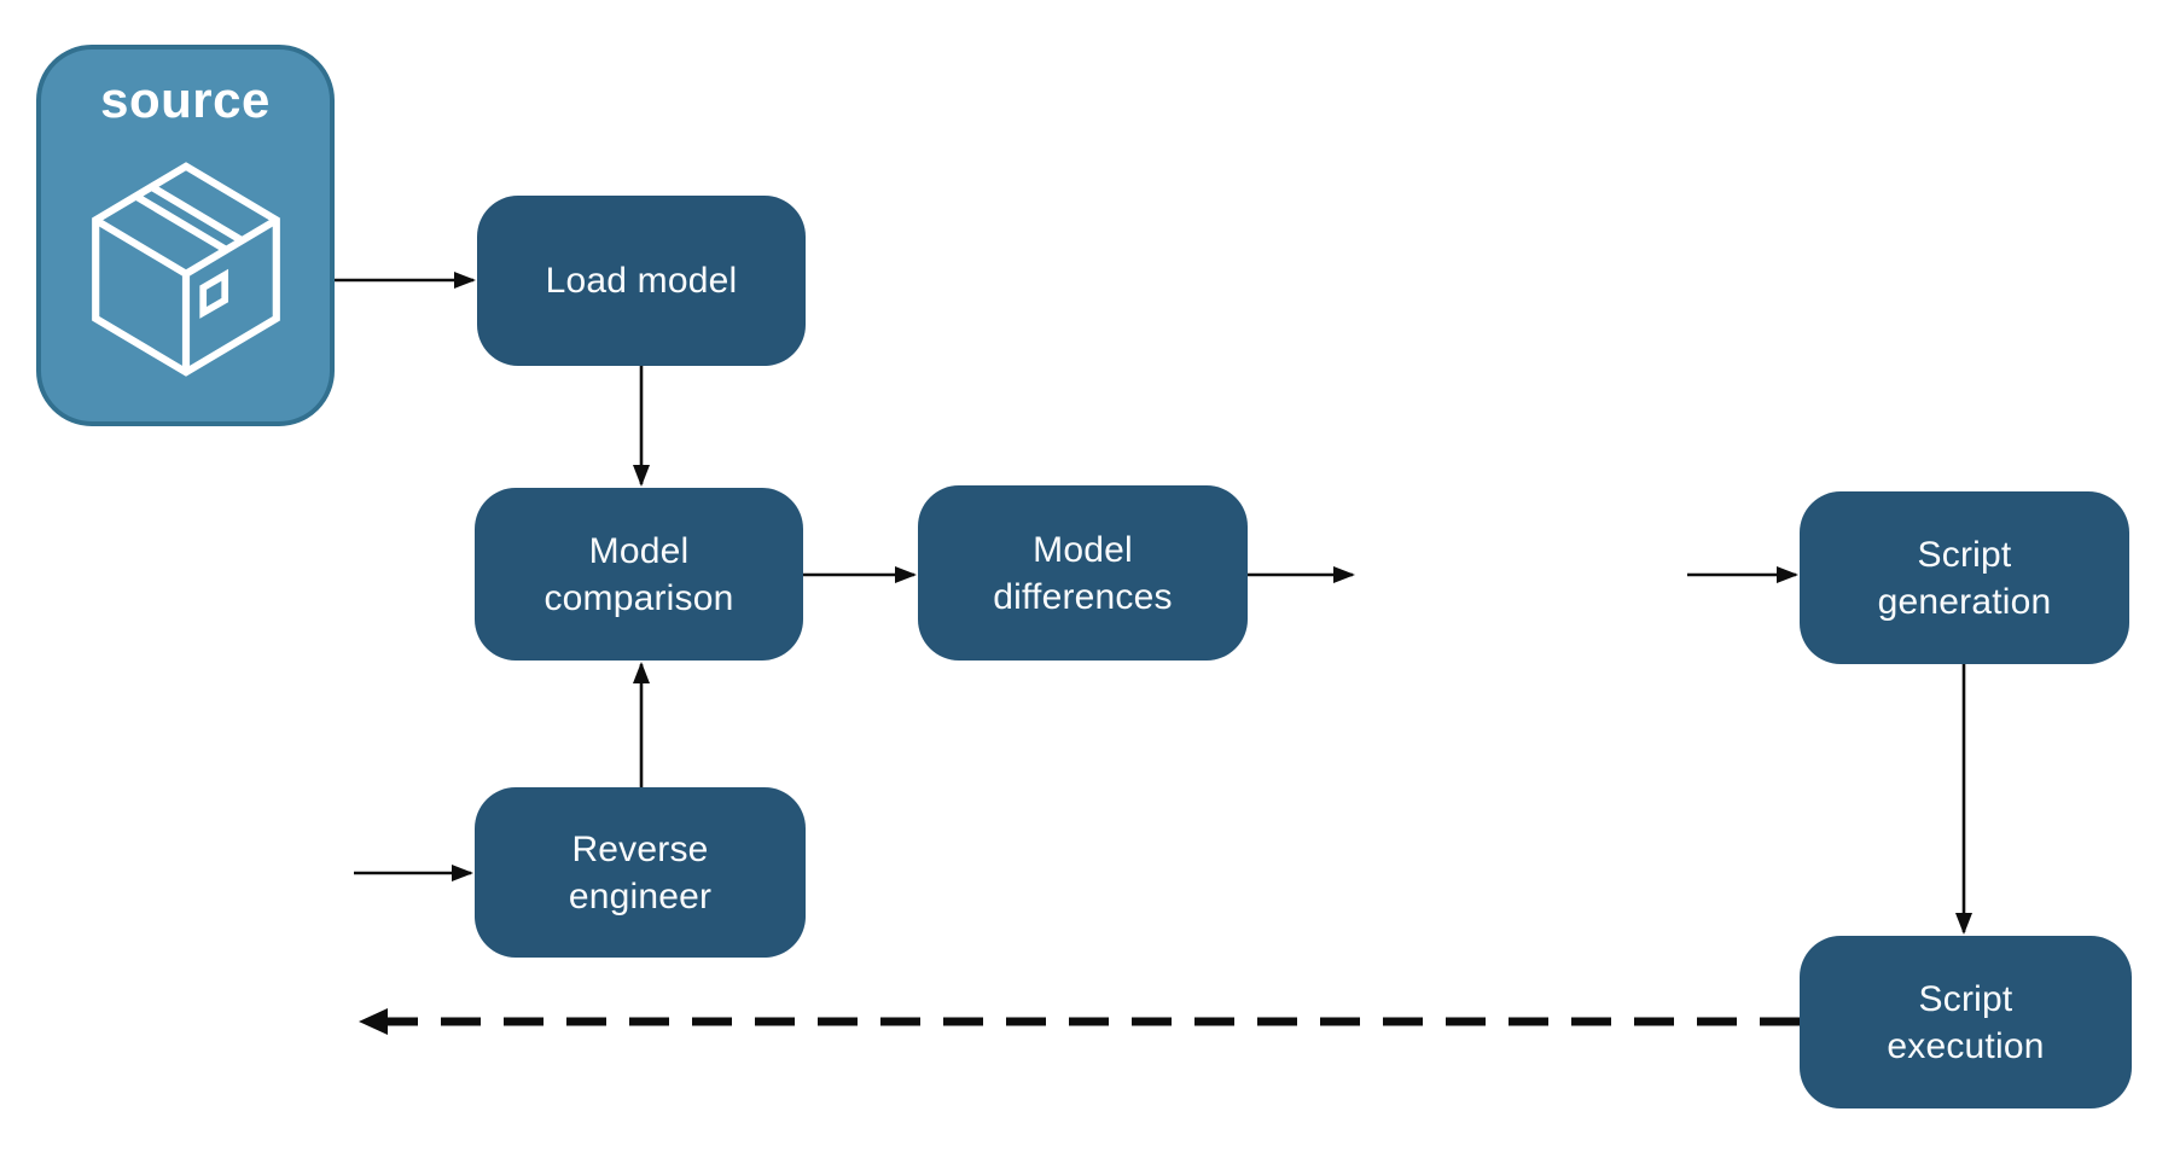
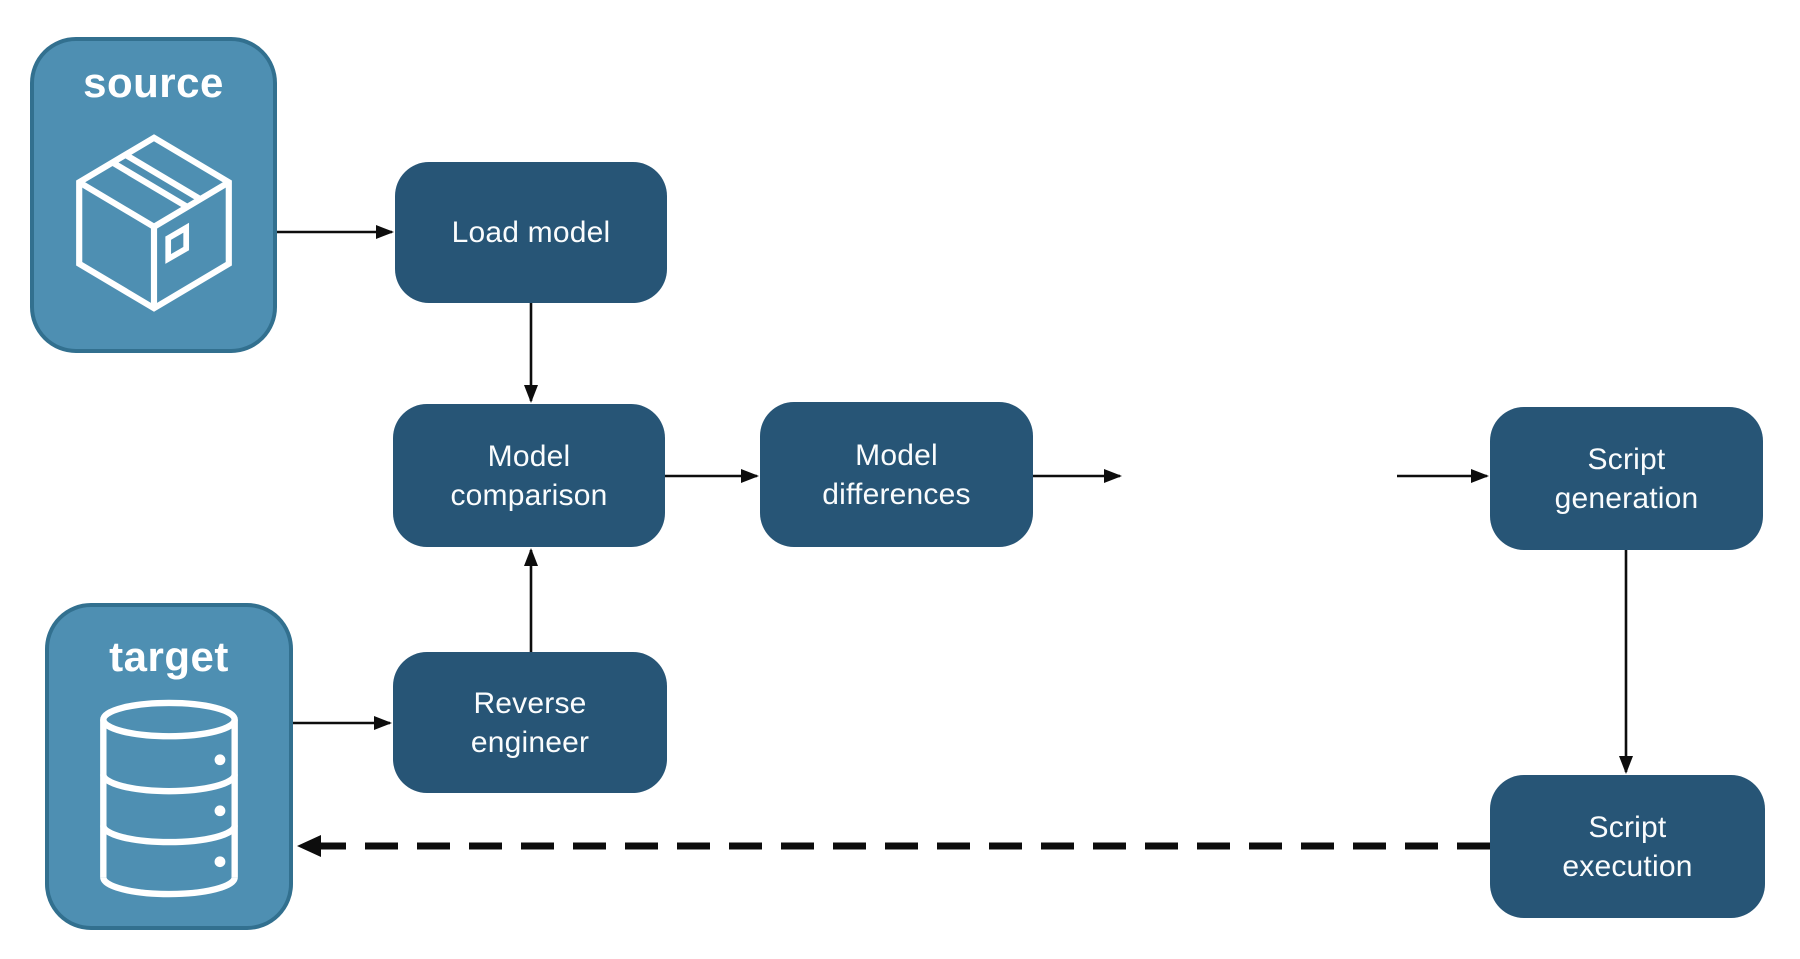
  source
+ target
  Load model
  Model
  comparison
  Model
  differences
  Script
  generation
  Reverse
  engineer
  Script
  execution
